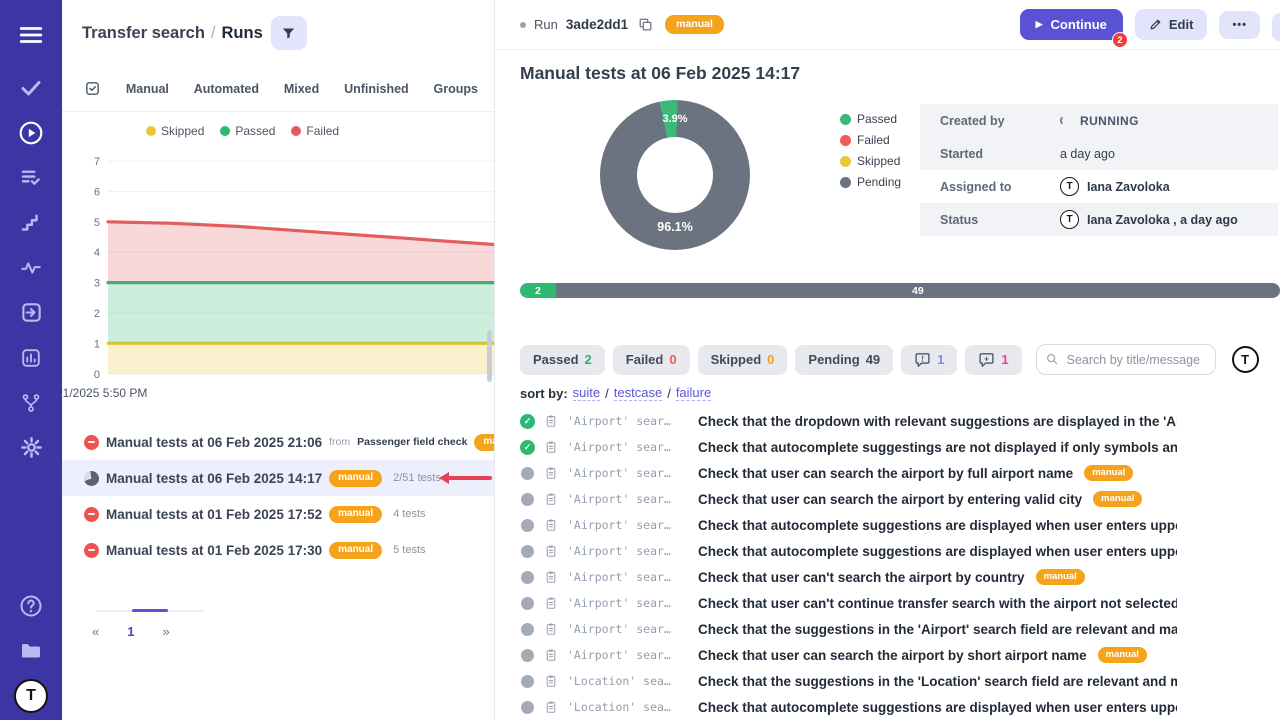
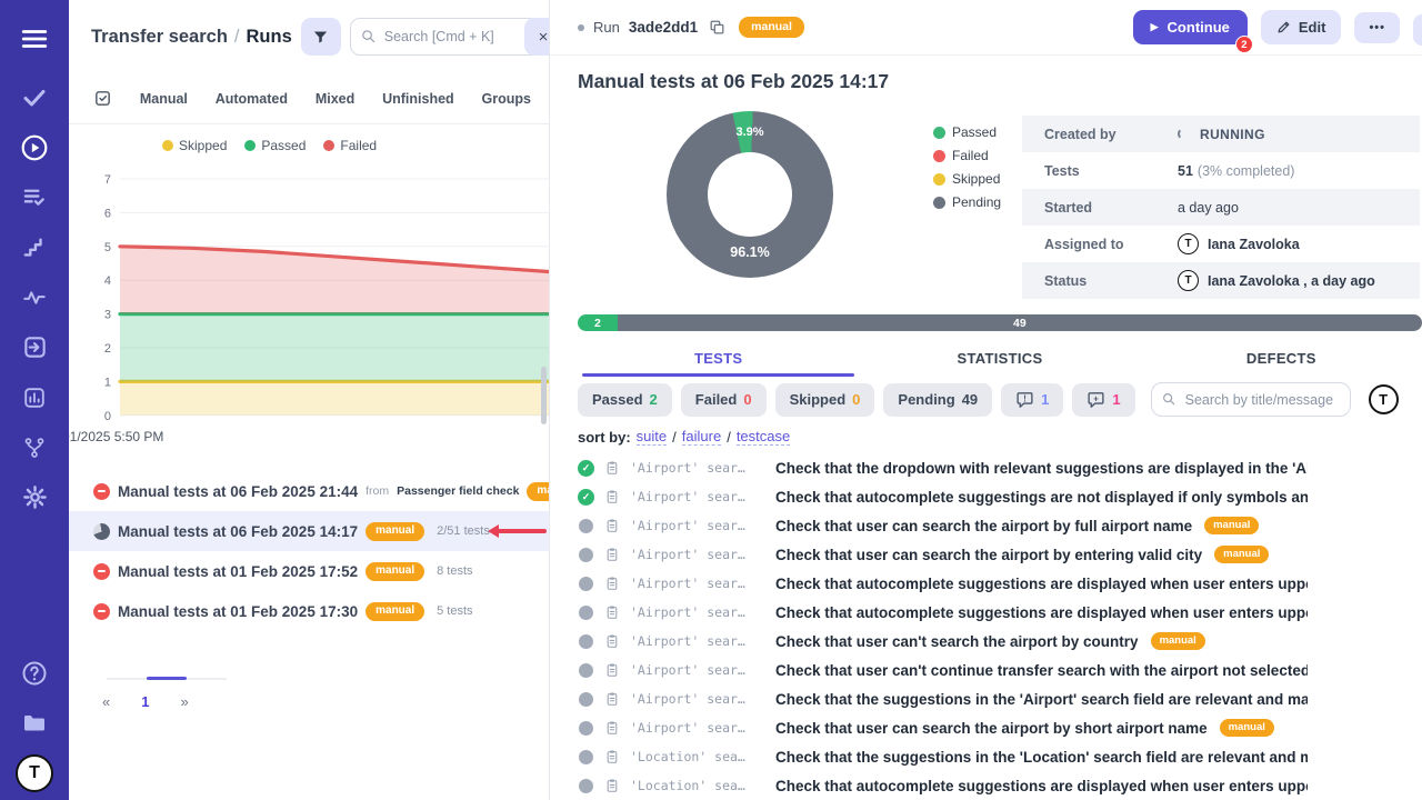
  T
  Transfer search
  /
  Runs
+ Search [Cmd + K]
+ ×
  Manual
  Automated
  Mixed
  Unfinished
  Groups
  Skipped
  Passed
  Failed
  0
  1
  2
  3
  4
  5
  6
  7
  1/2025 5:50 PM
- Manual tests at 06 Feb 2025 21:06
+ Manual tests at 06 Feb 2025 21:44
  from
  Passenger field check
  Manual tests at 06 Feb 2025 14:17
  manual
  2/51 test
  Manual tests at 01 Feb 2025 17:52
  manual
- 4 tests
+ 8 tests
  Manual tests at 01 Feb 2025 17:30
  manual
  5 tests
  «
  1
  »
  Run
  3ade2dd1
  manual
  ▶
  Continue
  2
  Edit
  •••
  Manual tests at 06 Feb 2025 14:17
  3.9%
  96.1%
  Passed
  Failed
  Skipped
  Pending
  Created by
  RUNNING
+ Tests
+ 51
+ (3% completed)
  Started
  a day ago
  Assigned to
  T
  Iana Zavoloka
  Status
  T
  Iana Zavoloka , a day ago
  2
  49
+ TESTS
+ STATISTICS
+ DEFECTS
  Passed
  2
  Failed
  0
  Skipped
  0
  Pending
  49
  !
  1
  +
  1
  Search by title/message
  T
  sort by:
  suite
  /
- testcase
+ failure
  /
- failure
+ testcase
  ✓
  'Airport' sear…
  Check that the dropdown with relevant suggestions are displayed in the 'A
  ✓
  'Airport' sear…
  Check that autocomplete suggestings are not displayed if only symbols an
  'Airport' sear…
  Check that user can search the airport by full airport name
  manual
  'Airport' sear…
  Check that user can search the airport by entering valid city
  manual
  'Airport' sear…
  Check that autocomplete suggestions are displayed when user enters upp
  'Airport' sear…
  Check that autocomplete suggestions are displayed when user enters upp
  'Airport' sear…
  Check that user can't search the airport by country
  manual
  'Airport' sear…
  Check that user can't continue transfer search with the airport not selected
  'Airport' sear…
  Check that the suggestions in the 'Airport' search field are relevant and ma
  'Airport' sear…
  Check that user can search the airport by short airport name
  manual
  'Location' sea…
  Check that the suggestions in the 'Location' search field are relevant and m
  'Location' sea…
  Check that autocomplete suggestions are displayed when user enters upp
